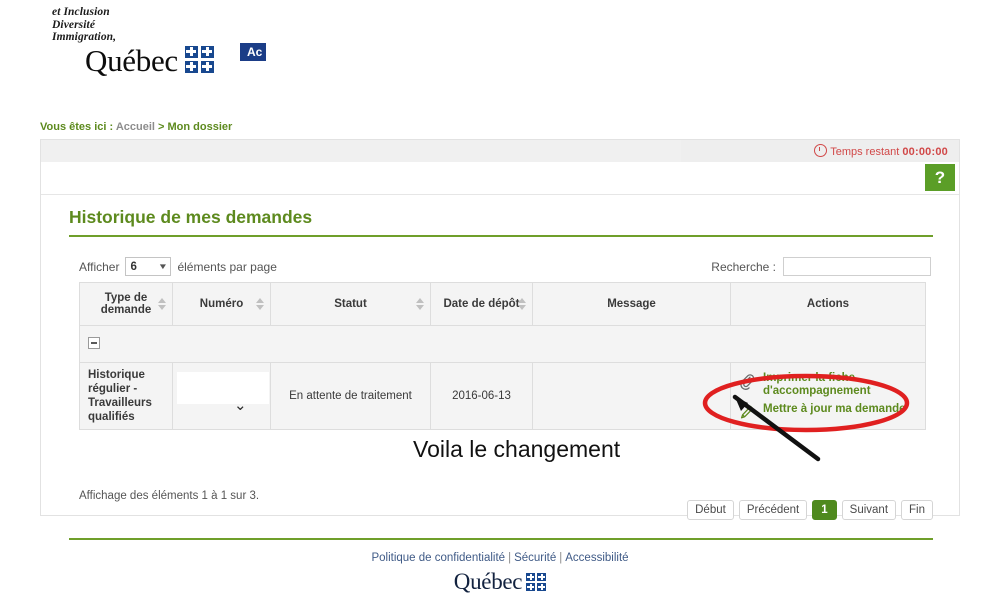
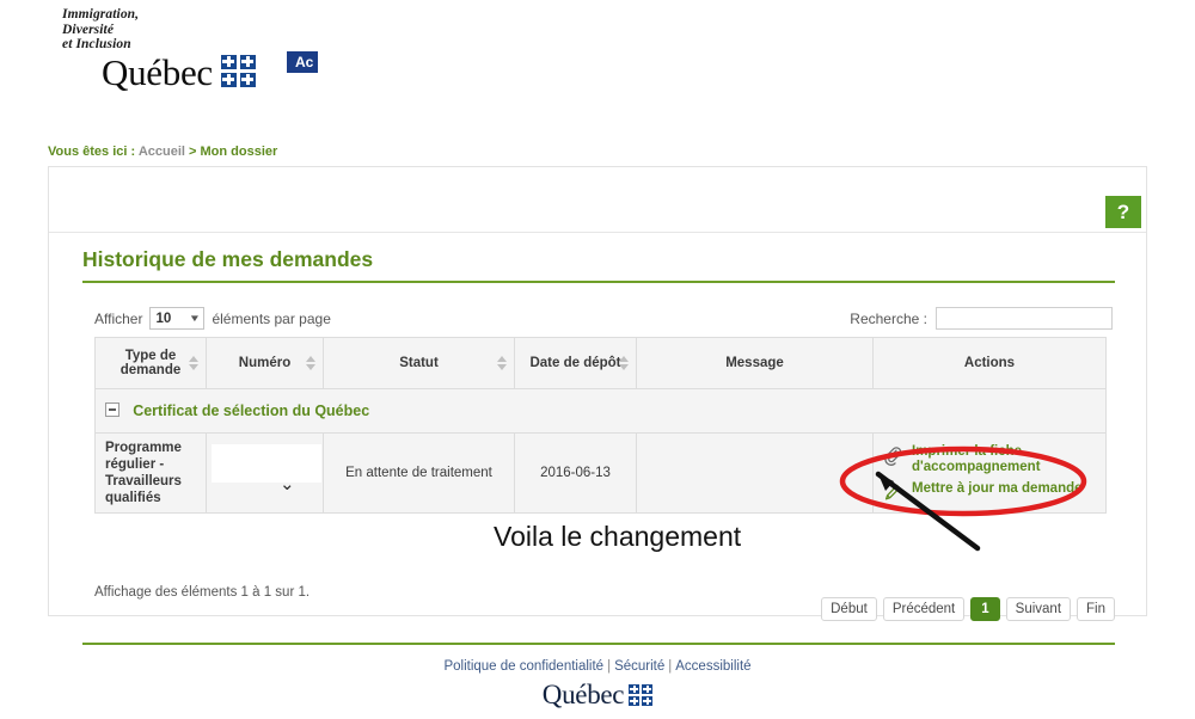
- et Inclusion
+ Immigration,
  Diversité
- Immigration,
+ et Inclusion
  Québec
  Ac
  Vous êtes ici : Accueil > Mon dossier
- Temps restant 00:00:00
  ?
  Historique de mes demandes
  Afficher
- 6
+ 10
  ▼
  éléments par page
  Recherche :
  Type de demande	Numéro	Statut	Date de dépôt	Message	Actions
+ Certificat de sélection du Québec
- Historique régulier - Travailleurs qualifiés	⌄	En attente de traitement	2016-06-13		d'accompagnement Mettre à jour ma demand
+ Programme régulier - Travailleurs qualifiés	⌄	En attente de traitement	2016-06-13		d'accompagnement Mettre à jour ma demand
- Affichage des éléments 1 à 1 sur 3.
+ Affichage des éléments 1 à 1 sur 1.
  Début
  Précédent
  1
  Suivant
  Fin
  Voila le changement
  Politique de confidentialité | Sécurité | Accessibilité
  Québec
